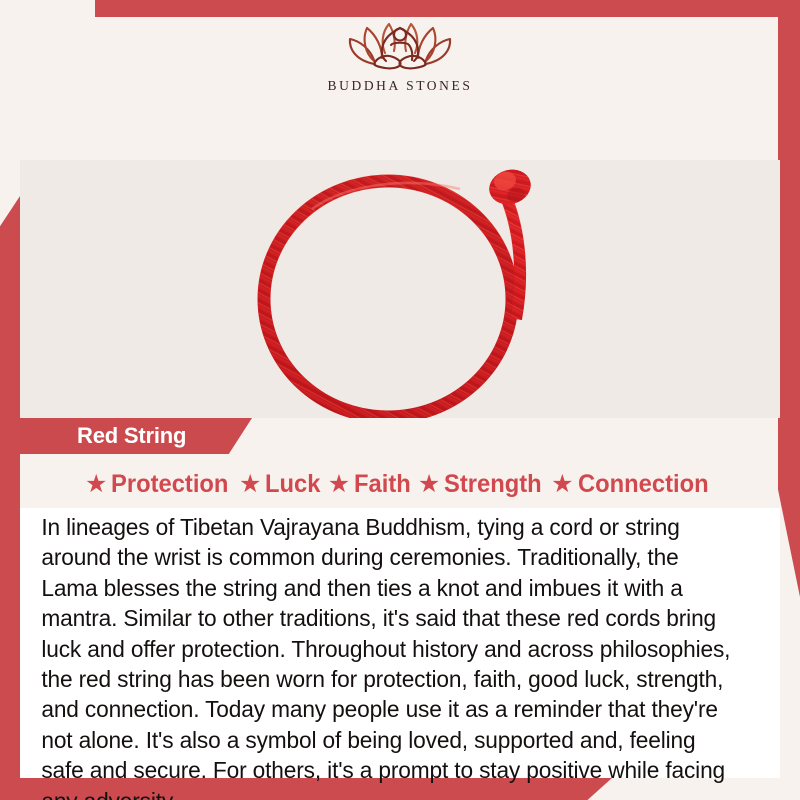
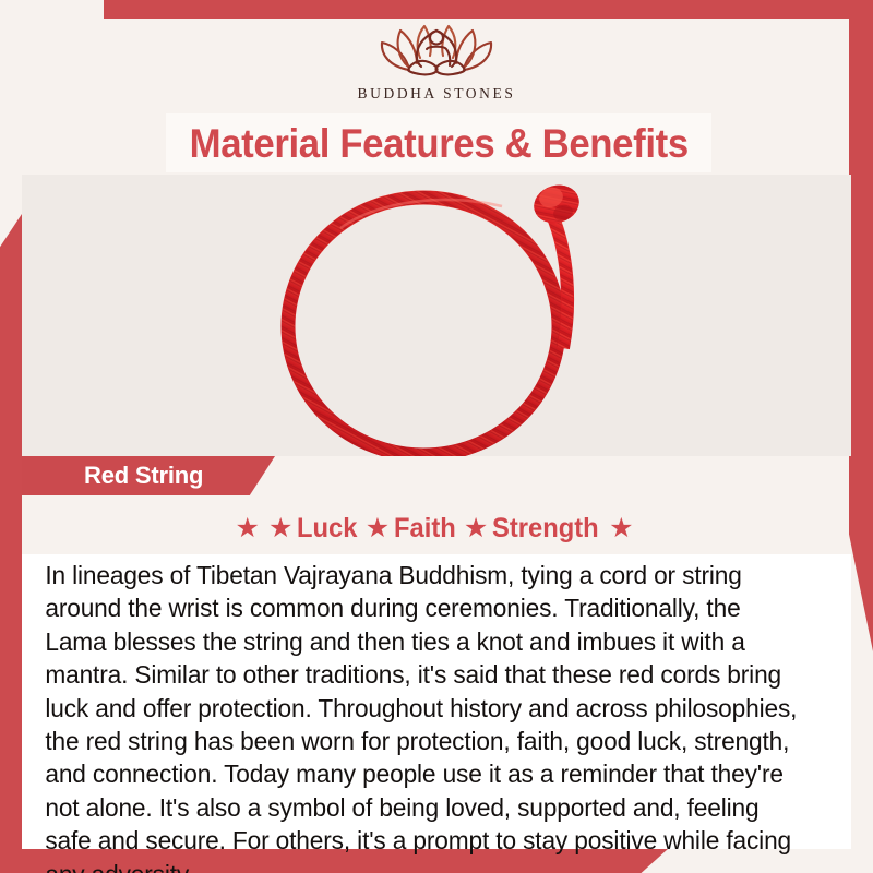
  BUDDHA STONES
+ Material Features & Benefits
  Red String
  ★
- Protection
  ★
  Luck
  ★
  Faith
  ★
  Strength
  ★
- Connection
  In lineages of Tibetan Vajrayana Buddhism, tying a cord or string around the wrist is common during ceremonies. Traditionally, the Lama blesses the string and then ties a knot and imbues it with a mantra. Similar to other traditions, it's said that these red cords bring luck and offer protection. Throughout history and across philosophies, the red string has been worn for protection, faith, good luck, strength, and connection. Today many people use it as a reminder that they're not alone. It's also a symbol of being loved, supported and, feeling safe and secure. For others, it's a prompt to stay positive while facing
